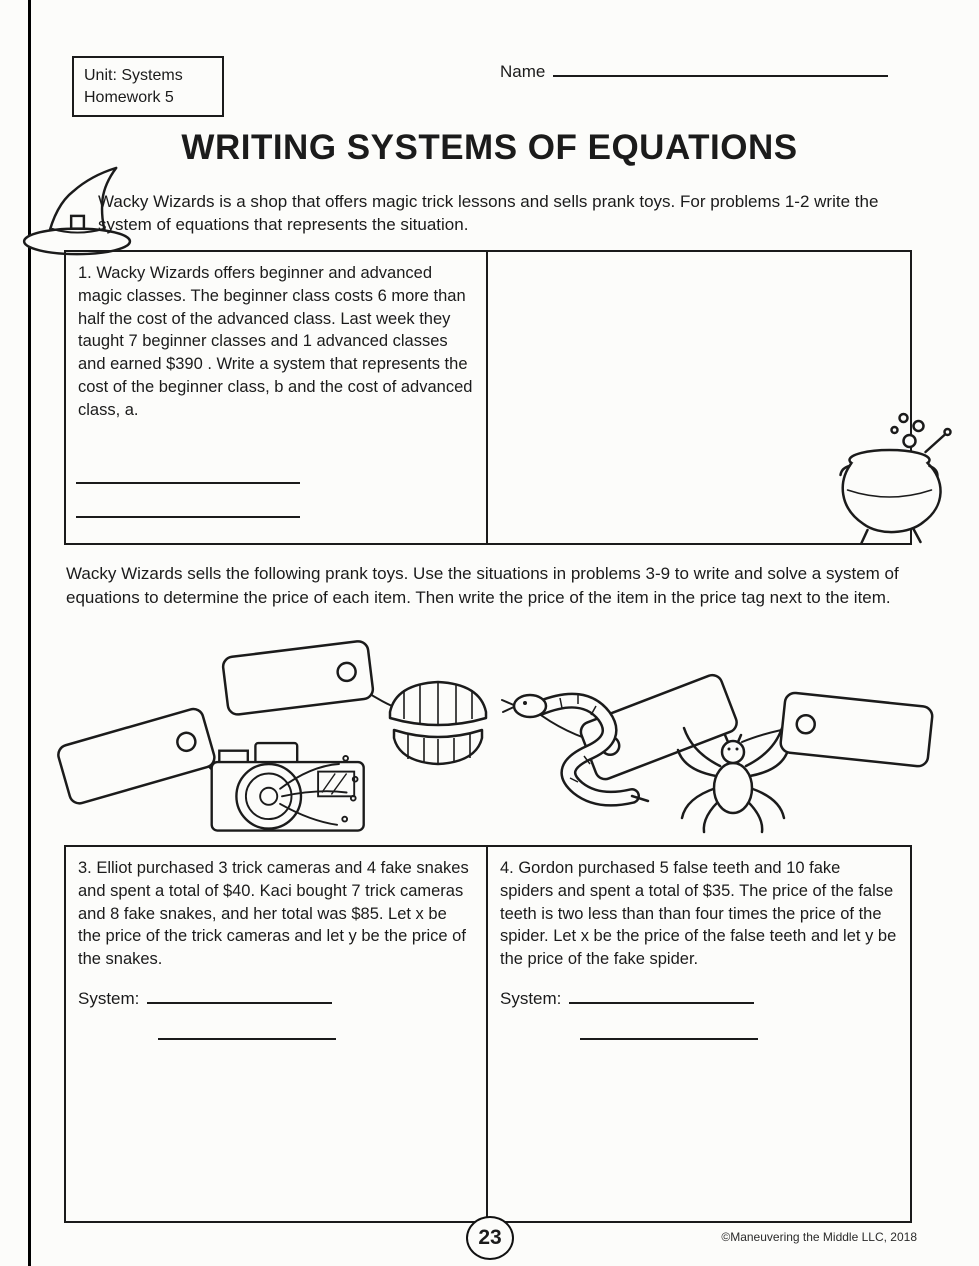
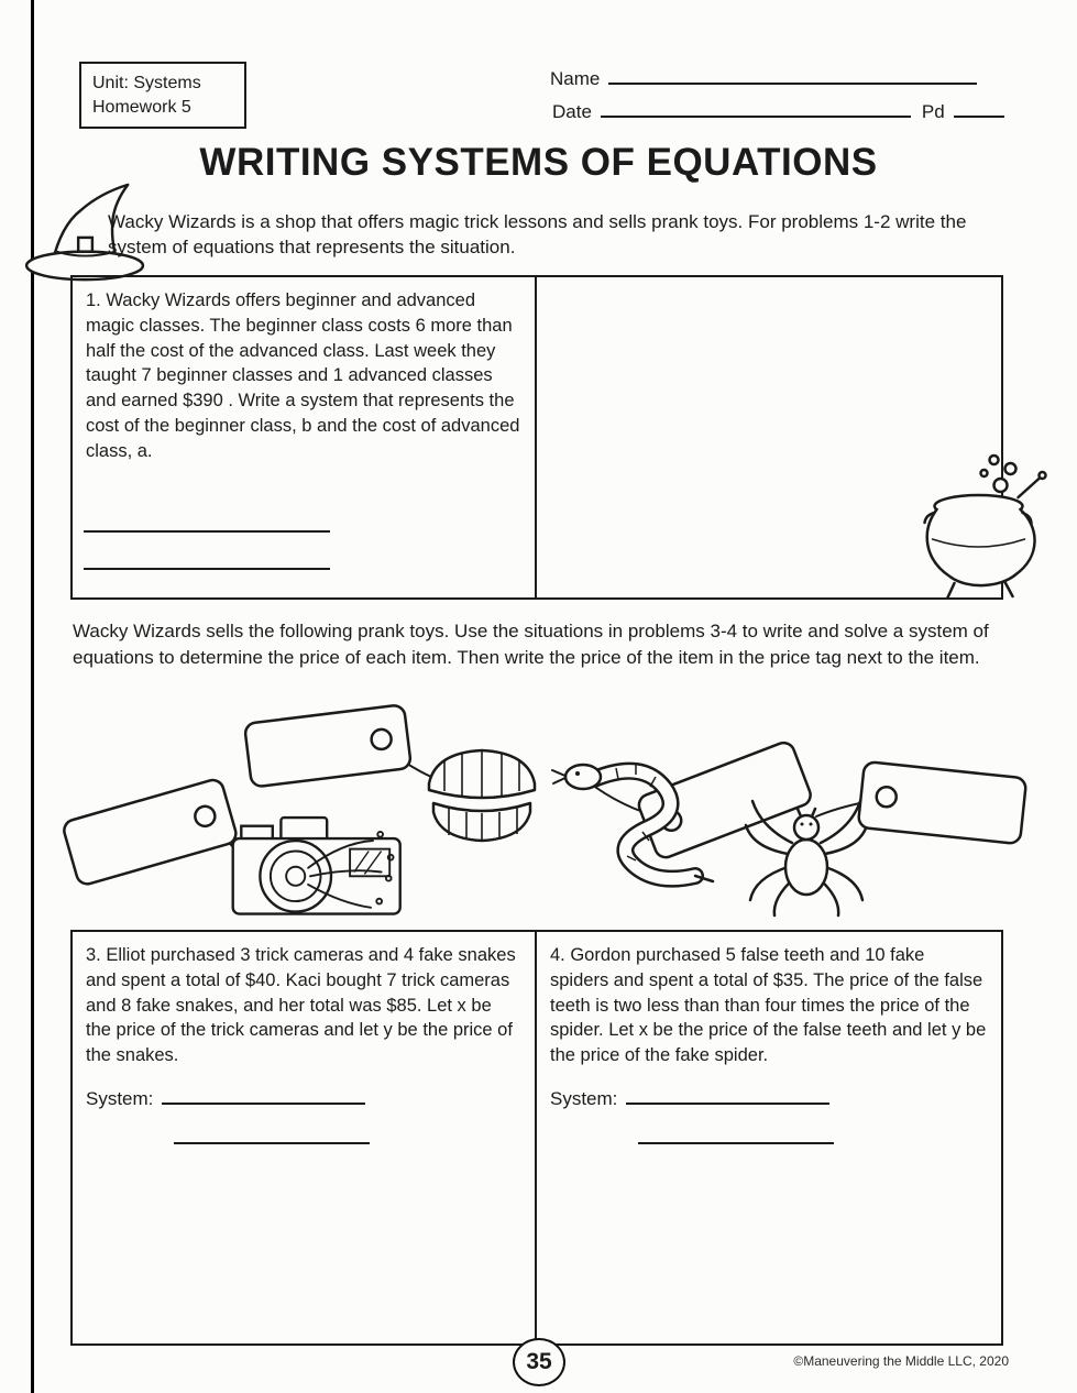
  Unit: Systems
  Homework 5
  Name
+ Date Pd
  WRITING SYSTEMS OF EQUATIONS
  Wacky Wizards is a shop that offers magic trick lessons and sells prank toys. For problems 1-2 write the system of equations that represents the situation.
  1. Wacky Wizards offers beginner and advanced magic classes. The beginner class costs 6 more than half the cost of the advanced class. Last week they taught 7 beginner classes and 1 advanced classes and earned $390 . Write a system that represents the cost of the beginner class, b and the cost of advanced class, a.
- Wacky Wizards sells the following prank toys. Use the situations in problems 3-9 to write and solve a system of equations to determine the price of each item. Then write the price of the item in the price tag next to the item.
+ Wacky Wizards sells the following prank toys. Use the situations in problems 3-4 to write and solve a system of equations to determine the price of each item. Then write the price of the item in the price tag next to the item.
  3. Elliot purchased 3 trick cameras and 4 fake snakes and spent a total of $40. Kaci bought 7 trick cameras and 8 fake snakes, and her total was $85. Let x be the price of the trick cameras and let y be the price of the snakes.
  System:
  4. Gordon purchased 5 false teeth and 10 fake spiders and spent a total of $35. The price of the false teeth is two less than than four times the price of the spider. Let x be the price of the false teeth and let y be the price of the fake spider.
  System:
- 23
+ 35
- ©Maneuvering the Middle LLC, 2018
+ ©Maneuvering the Middle LLC, 2020
